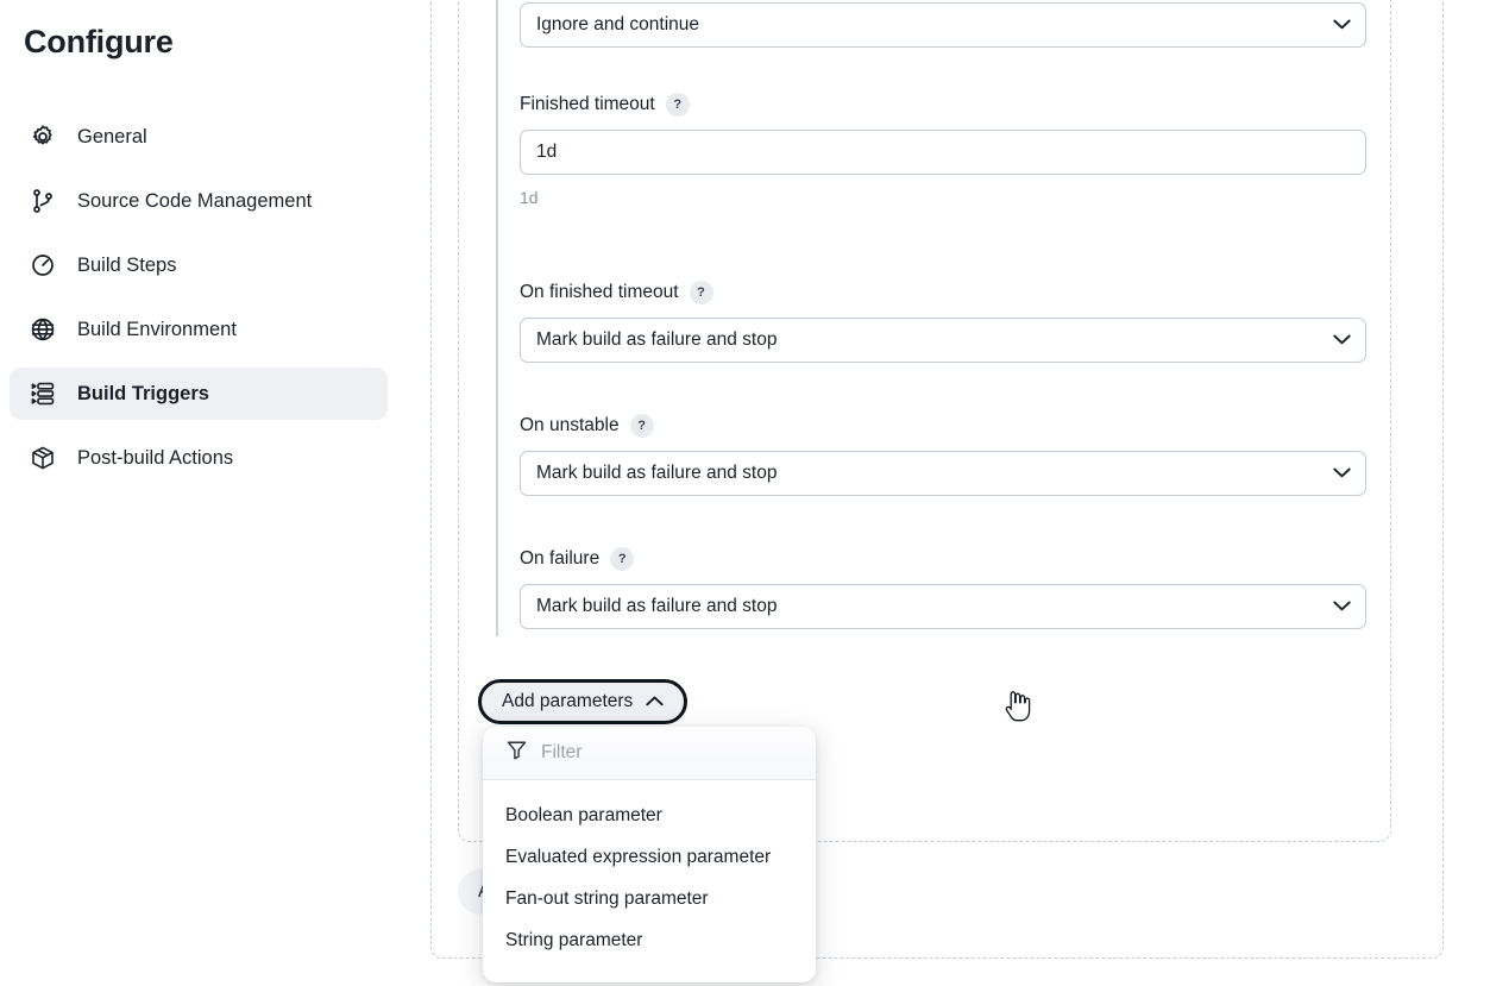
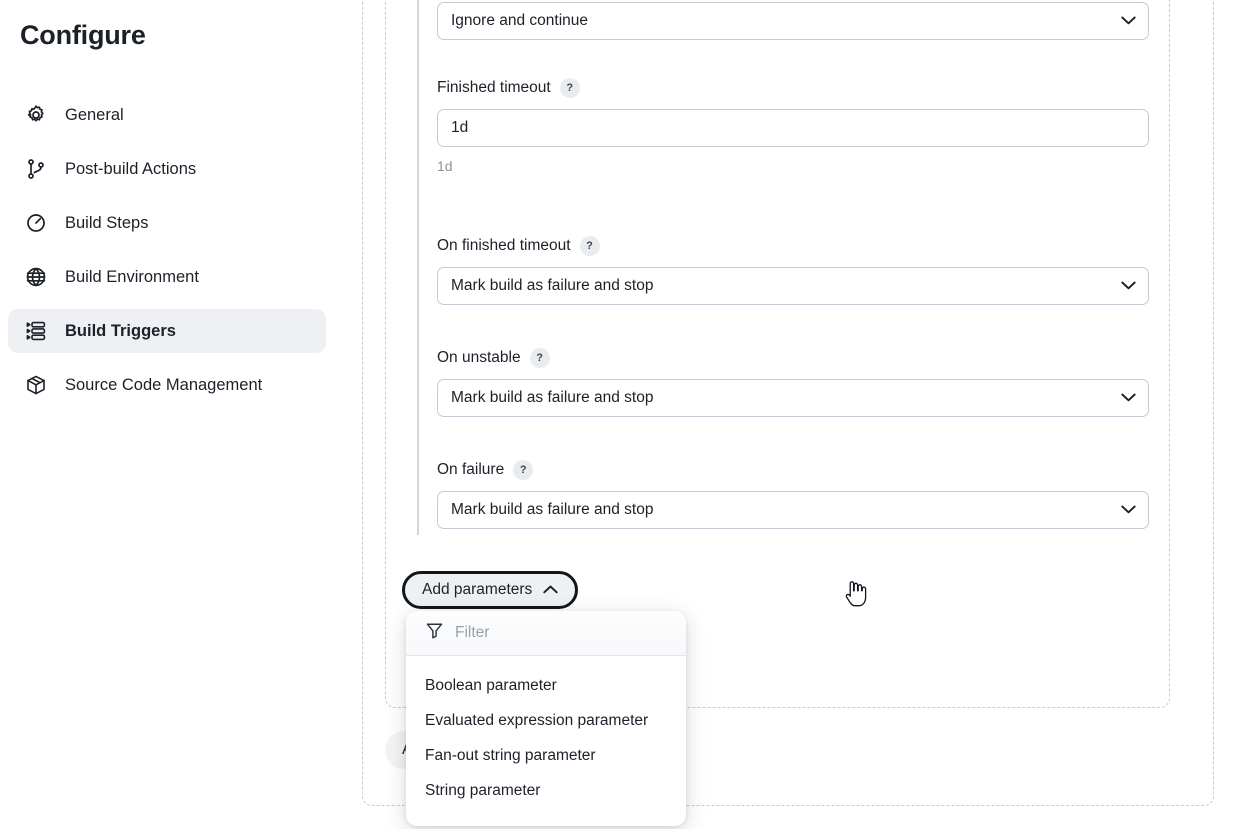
  Configure
  General
- Source Code Management
+ Post-build Actions
  Build Steps
  Build Environment
  Build Triggers
- Post-build Actions
+ Source Code Management
  Ignore and continue
  Finished timeout
  ?
  1d
  1d
  On finished timeout
  ?
  Mark build as failure and stop
  On unstable
  ?
  Mark build as failure and stop
  On failure
  ?
  Mark build as failure and stop
  Add parameters
  Filter
  Boolean parameter
  Evaluated expression parameter
  Fan-out string parameter
  String parameter
